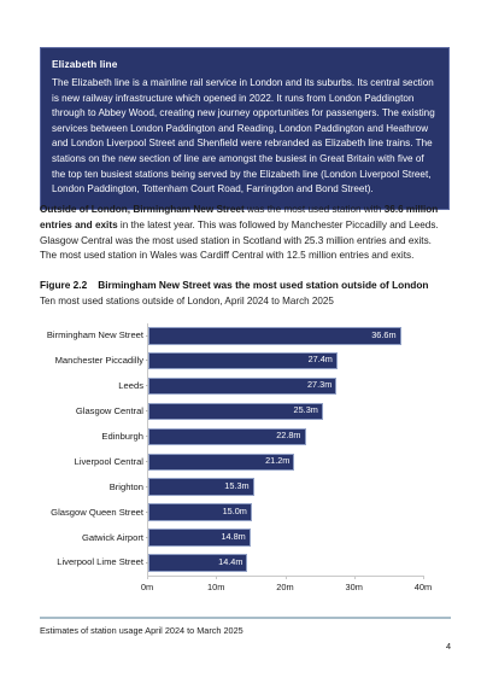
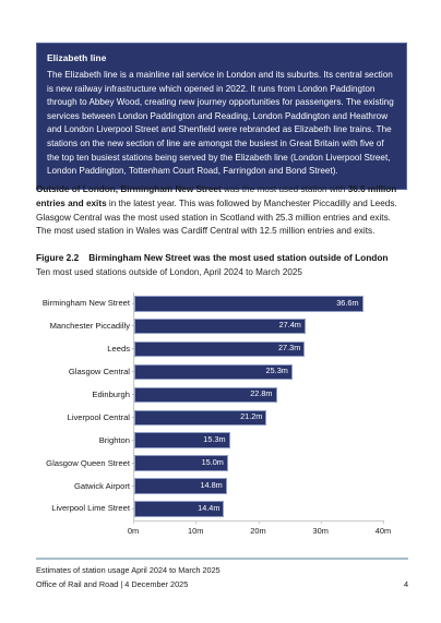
  Elizabeth line
  The Elizabeth line is a mainline rail service in London and its suburbs. Its central section is new railway infrastructure which opened in 2022. It runs from London Paddington through to Abbey Wood, creating new journey opportunities for passengers. The existing services between London Paddington and Reading, London Paddington and Heathrow and London Liverpool Street and Shenfield were rebranded as Elizabeth line trains. The stations on the new section of line are amongst the busiest in Great Britain with five of the top ten busiest stations being served by the Elizabeth line (London Liverpool Street, London Paddington, Tottenham Court Road, Farringdon and Bond Street).
  Outside of London, Birmingham New Street was the most used station with 36.6 million entries and exits in the latest year. This was followed by Manchester Piccadilly and Leeds. Glasgow Central was the most used station in Scotland with 25.3 million entries and exits. The most used station in Wales was Cardiff Central with 12.5 million entries and exits.
  Figure 2.2 Birmingham New Street was the most used station outside of London
  Ten most used stations outside of London, April 2024 to March 2025
  Birmingham New Street
  36.6m
  Manchester Piccadilly
  27.4m
  Leeds
  27.3m
  Glasgow Central
  25.3m
  Edinburgh
  22.8m
  Liverpool Central
  21.2m
  Brighton
  15.3m
  Glasgow Queen Street
  15.0m
  Gatwick Airport
  14.8m
  Liverpool Lime Street
  14.4m
  0m
  10m
  20m
  30m
  40m
  Estimates of station usage April 2024 to March 2025
+ Office of Rail and Road | 4 December 2025
  4
